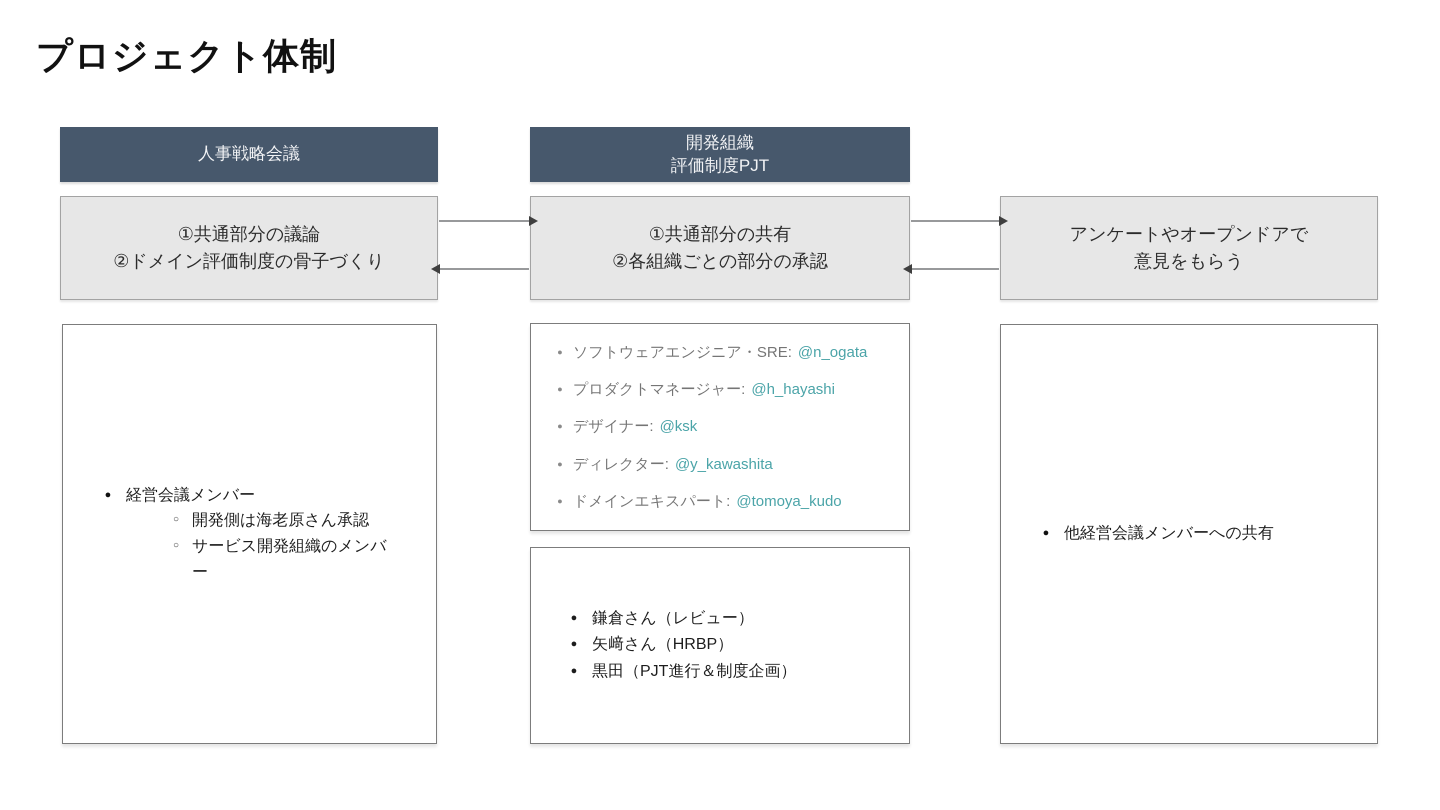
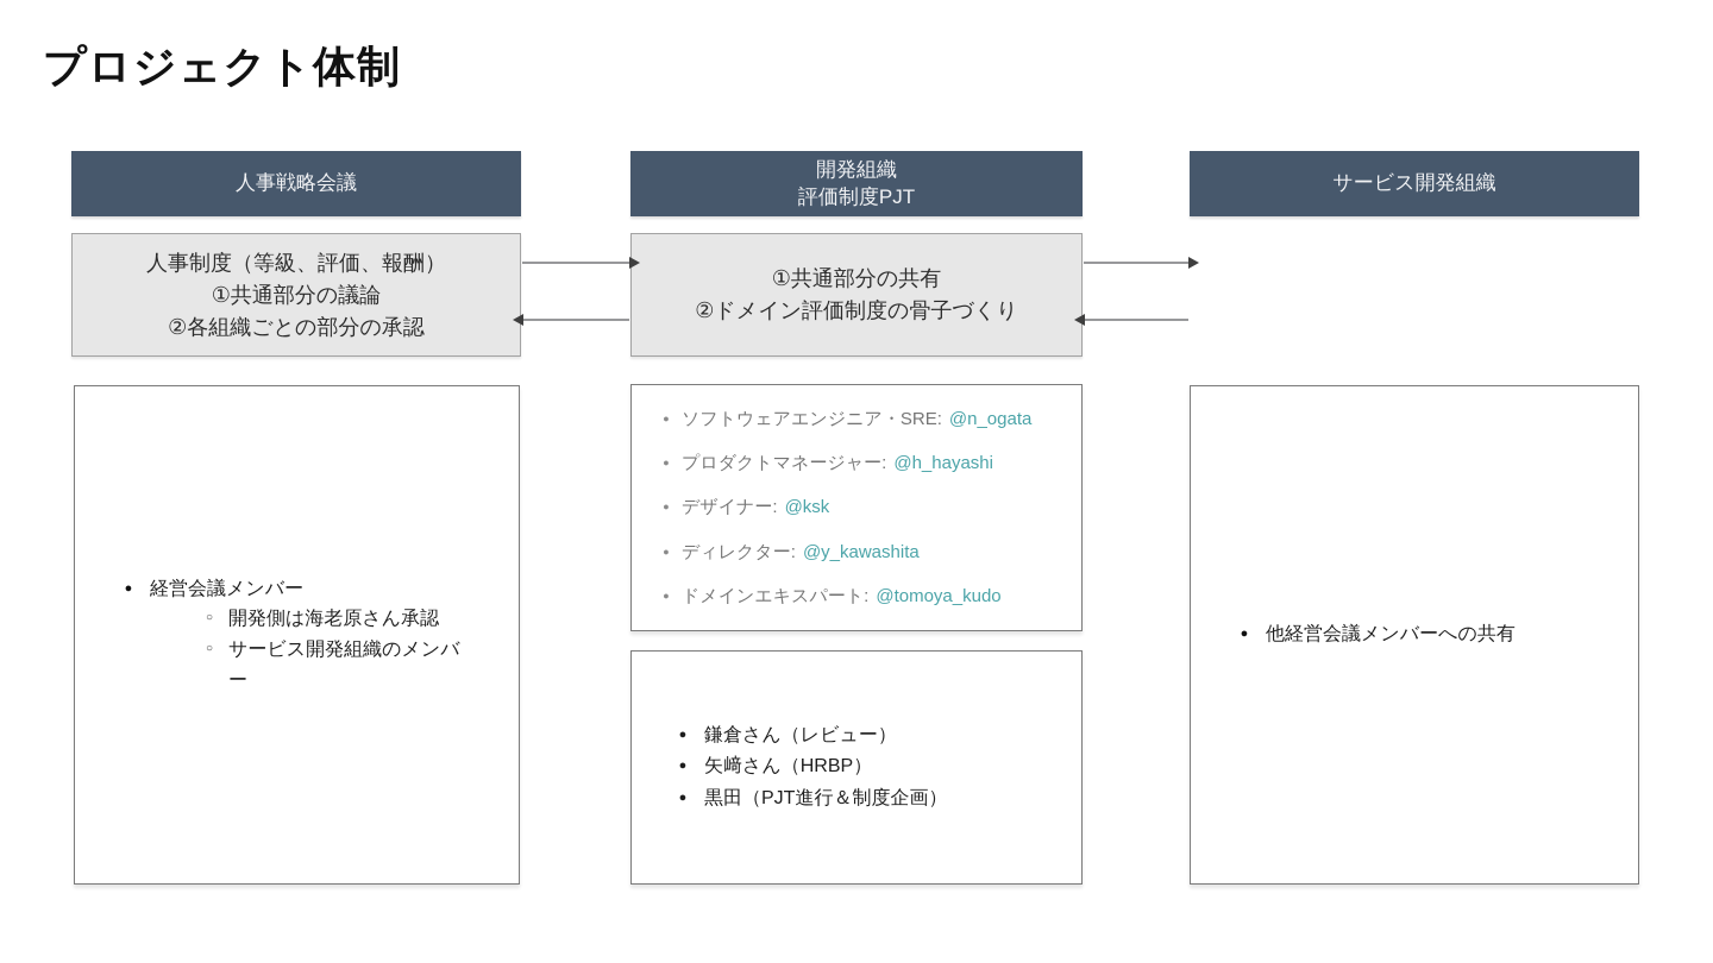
  プロジェクト体制
  人事戦略会議
  開発組織
  評価制度PJT
+ サービス開発組織
+ 人事制度（等級、評価、報酬）
  ①共通部分の議論
- ②ドメイン評価制度の骨子づくり
+ ②各組織ごとの部分の承認
  ①共通部分の共有
- ②各組織ごとの部分の承認
+ ②ドメイン評価制度の骨子づくり
- アンケートやオープンドアで
- 意見をもらう
  ●
  経営会議メンバー
  ○
  開発側は海老原さん承認
  ○
  サービス開発組織のメンバー
  ●
  ソフトウェアエンジニア・SRE:
  @n_ogata
  ●
  プロダクトマネージャー:
  @h_hayashi
  ●
  デザイナー:
  @ksk
  ●
  ディレクター:
  @y_kawashita
  ●
  ドメインエキスパート:
  @tomoya_kudo
  ●
  鎌倉さん（レビュー）
  ●
  矢﨑さん（HRBP）
  ●
  黒田（PJT進行＆制度企画）
  ●
  他経営会議メンバーへの共有
